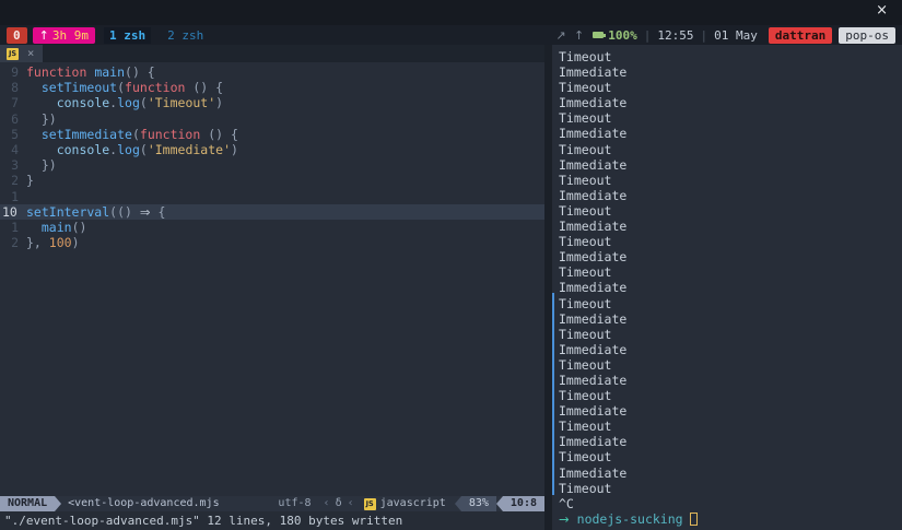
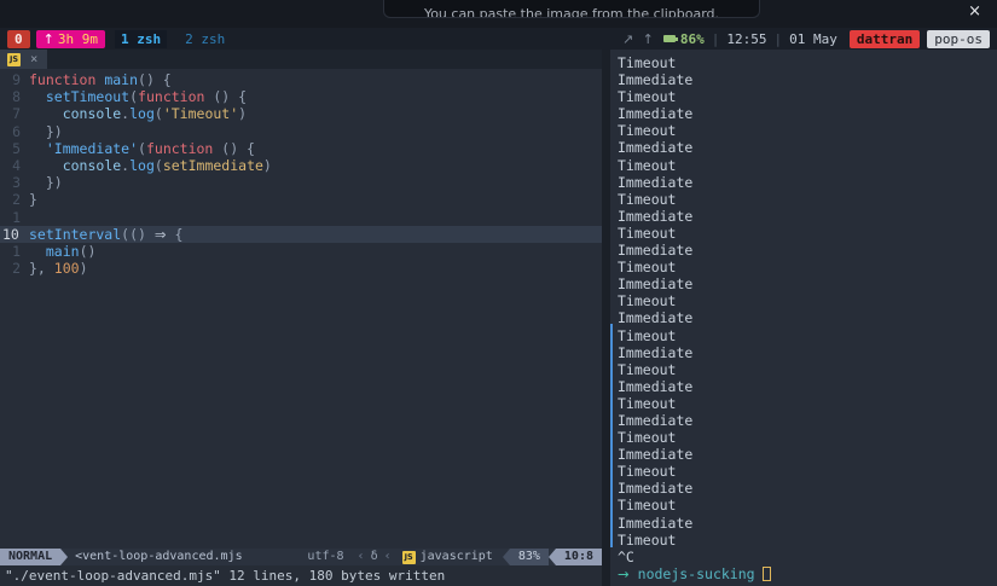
+ You can paste the image from the clipboard.
  ×
  0
  ↑
  3h 9m
  1 zsh
  2 zsh
  ↗ ↑
- 100%
+ 86%
  |
  12:55
  |
  01 May
  dattran
  pop-os
  JS
  ×
  9
  function main() {
  8
  setTimeout(function () {
  7
  console.log('Timeout')
  6
  })
  5
- setImmediate(function () {
+ 'Immediate'(function () {
  4
- console.log('Immediate')
+ console.log(setImmediate)
  3
  })
  2
  }
  1
  10
  setInterval(() ⇒ {
  1
  main()
  2
  }, 100)
  NORMAL
  <vent-loop-advanced.mjs
  utf-8
  ‹
  δ
  ‹
  JS
  javascript
  83%
  10:8
  "./event-loop-advanced.mjs" 12 lines, 180 bytes written
  Timeout
  Immediate
  Timeout
  Immediate
  Timeout
  Immediate
  Timeout
  Immediate
  Timeout
  Immediate
  Timeout
  Immediate
  Timeout
  Immediate
  Timeout
  Immediate
  Timeout
  Immediate
  Timeout
  Immediate
  Timeout
  Immediate
  Timeout
  Immediate
  Timeout
  Immediate
  Timeout
  Immediate
  Timeout
  ^C
  →
  nodejs-sucking
